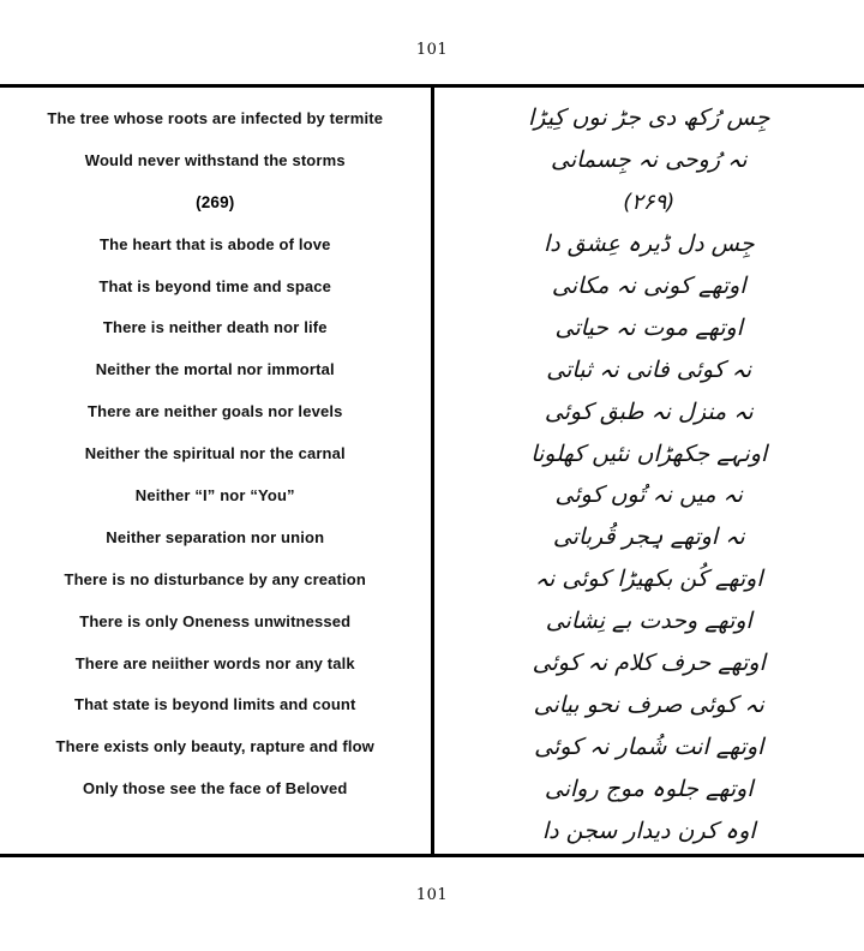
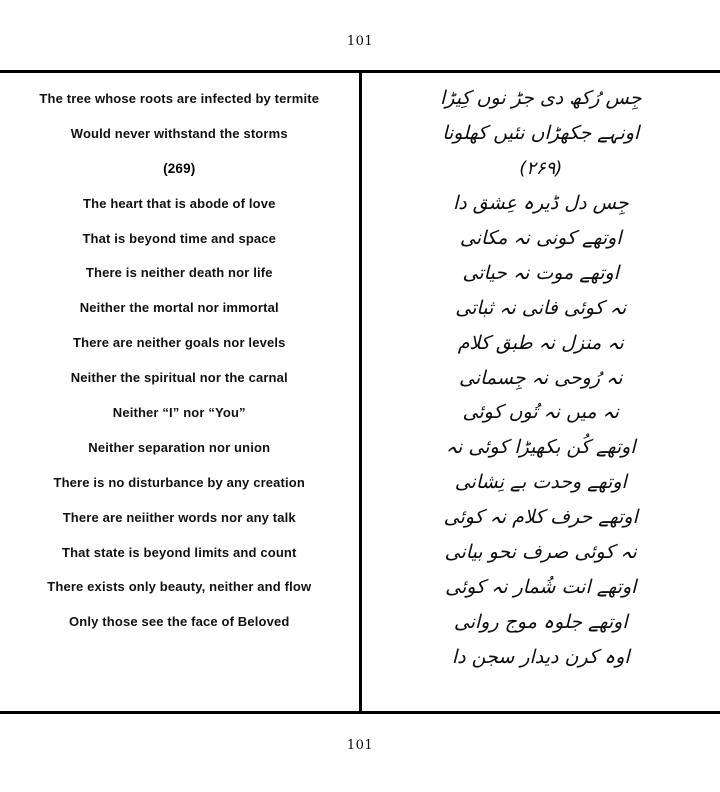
  101
  The tree whose roots are infected by termite
  Would never withstand the storms
  (269)
  The heart that is abode of love
  That is beyond time and space
  There is neither death nor life
  Neither the mortal nor immortal
  There are neither goals nor levels
  Neither the spiritual nor the carnal
  Neither “I” nor “You”
  Neither separation nor union
  There is no disturbance by any creation
- There is only Oneness unwitnessed
  There are neiither words nor any talk
  That state is beyond limits and count
- There exists only beauty, rapture and flow
+ There exists only beauty, neither and flow
  Only those see the face of Beloved
  جِس رُکھ دی جڑ نوں کِیڑا
- نہ رُوحی نہ جِسمانی
+ اونہے جکھڑاں نئیں کھلونا
  (۲۶۹)
  جِس دل ڈیرہ عِشق دا
  اوتھے کونی نہ مکانی
  اوتھے موت نہ حیاتی
  نہ کوئی فانی نہ ثباتی
- نہ منزل نہ طبق کوئی
+ نہ منزل نہ طبق کلام
- اونہے جکھڑاں نئیں کھلونا
+ نہ رُوحی نہ جِسمانی
  نہ میں نہ تُوں کوئی
- نہ اوتھے ہِجر قُرباتی
  اوتھے کُن بکھیڑا کوئی نہ
  اوتھے وحدت بے نِشانی
  اوتھے حرف کلام نہ کوئی
  نہ کوئی صرف نحو بیانی
  اوتھے انت شُمار نہ کوئی
  اوتھے جلوہ موج روانی
  اوہ کرن دیدار سجن دا
  101
